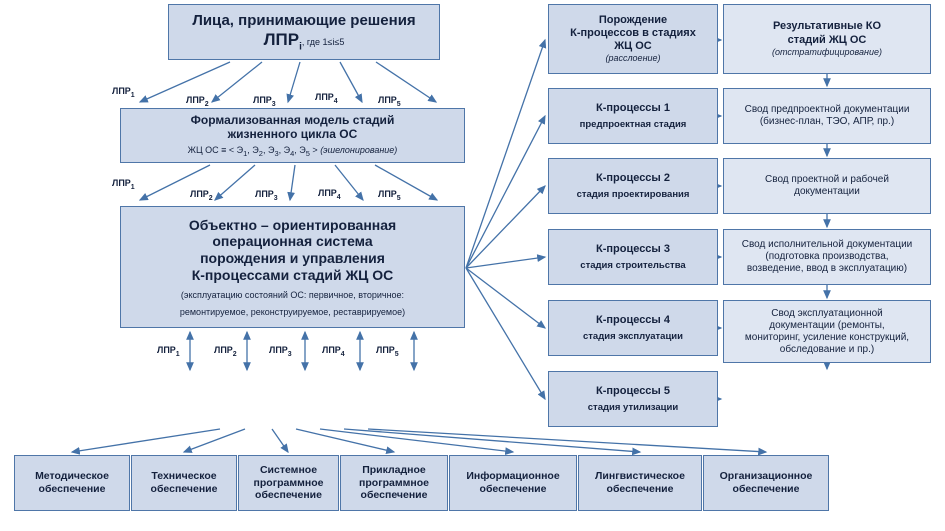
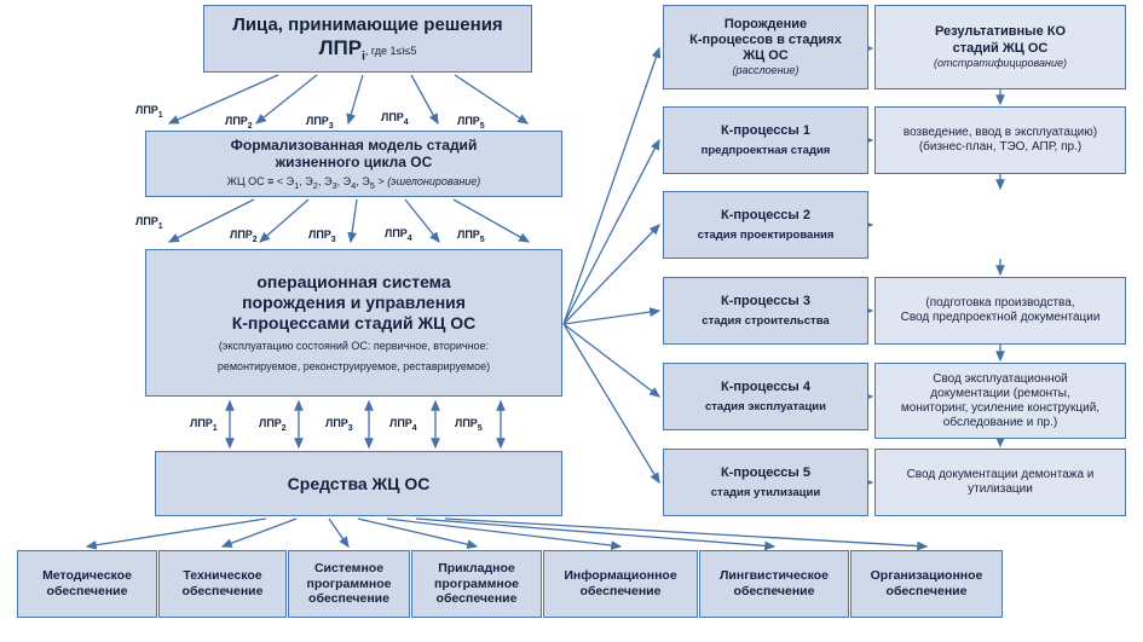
  Лица, принимающие решения
  ЛПРi, где 1≤i≤5
  ЛПР
  ЛПР
  ЛПР
  ЛПР
  ЛПР
  Формализованная модель стадий
  жизненного цикла ОС
  ЖЦ ОС ≡ < Э1, Э2, Э3, Э4, Э5 > (эшелонирование)
  ЛПР
  ЛПР
  ЛПР
  ЛПР
  ЛПР
- Объектно – ориентированная
  операционная система
  порождения и управления
  К-процессами стадий ЖЦ ОС
  (эксплуатацию состояний ОС: первичное, вторичное:
  ремонтируемое, реконструируемое, реставрируемое)
  ЛПР
  ЛПР
  ЛПР
  ЛПР
  ЛПР
+ Средства ЖЦ ОС
  Методическое
  обеспечение
  Техническое
  обеспечение
  Системное
  программное
  обеспечение
  Прикладное
  программное
  обеспечение
  Информационное
  обеспечение
  Лингвистическое
  обеспечение
  Организационное
  обеспечение
  Порождение
  К-процессов в стадиях
  ЖЦ ОС
  (расслоение)
  К-процессы 1
  предпроектная стадия
  К-процессы 2
  стадия проектирования
  К-процессы 3
  стадия строительства
  К-процессы 4
  стадия эксплуатации
  К-процессы 5
  стадия утилизации
  Результативные КО
  стадий ЖЦ ОС
  (отстратифицирование)
- Свод предпроектной документации
+ возведение, ввод в эксплуатацию)
  (бизнес-план, ТЭО, АПР, пр.)
- Свод проектной и рабочей
- документации
- Свод исполнительной документации
  (подготовка производства,
- возведение, ввод в эксплуатацию)
+ Свод предпроектной документации
  Свод эксплуатационной
  документации (ремонты,
  мониторинг, усиление конструкций,
  обследование и пр.)
+ Свод документации демонтажа и
+ утилизации
